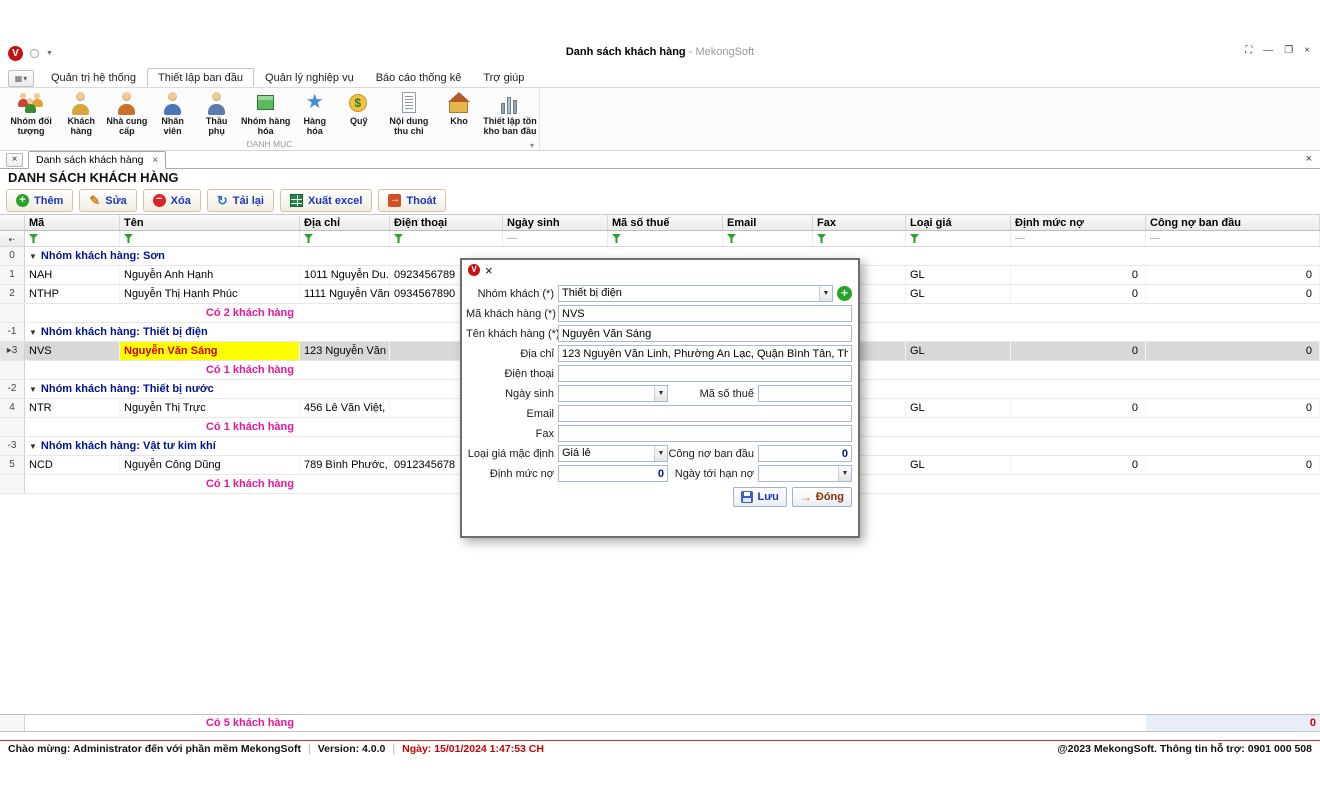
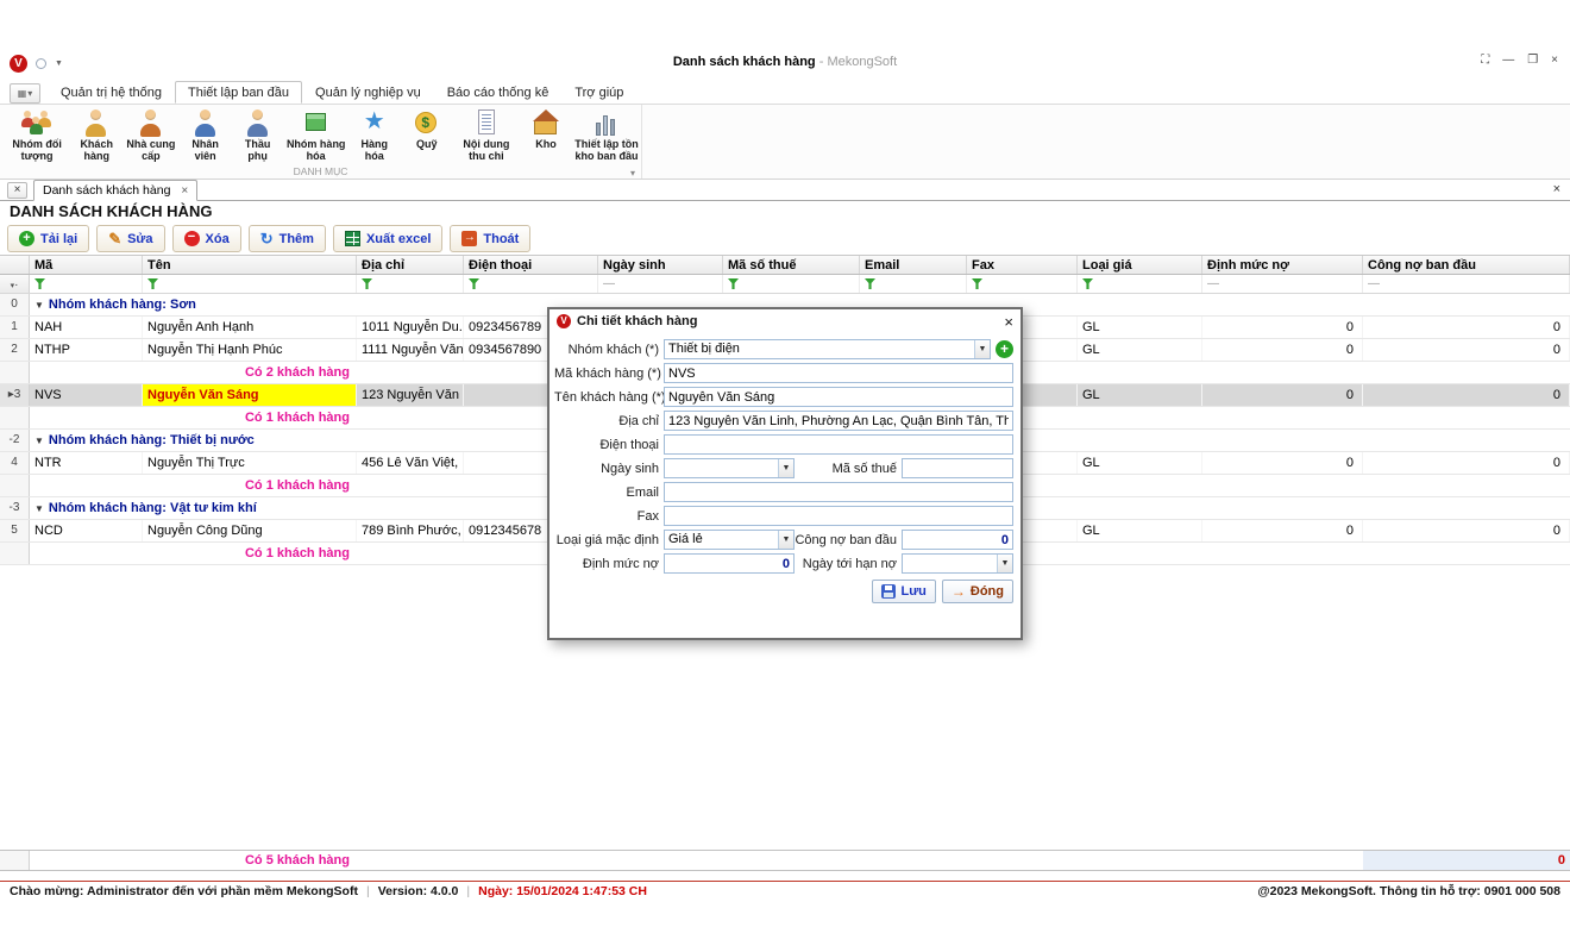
  V
  Danh sách khách hàng - MekongSoft
  ⛶
  —
  ❐
  ×
  ▦
  ▾
  Quản trị hệ thống
  Thiết lập ban đầu
  Quản lý nghiệp vụ
  Báo cáo thống kê
  Trợ giúp
  Nhóm đối tượng
  Khách hàng
  Nhà cung cấp
  Nhân viên
  Thầu phụ
  Nhóm hàng hóa
  ★
  Hàng hóa
  $
  Quỹ
  Nội dung thu chi
  Kho
  Thiết lập tồn kho ban đầu
  DANH MỤC
  ▾
  ×
  Danh sách khách hàng ×
  ×
  DANH SÁCH KHÁCH HÀNG
  +
- Thêm
+ Tải lại
  ✎
  Sửa
  −
  Xóa
  ↻
- Tải lại
+ Thêm
  Xuất excel
  →
  Thoát
  Mã
  Tên
  Địa chỉ
  Điện thoại
  Ngày sinh
  Mã số thuế
  Email
  Fax
  Loại giá
  Định mức nợ
  Công nợ ban đầu
  —
  —
  —
  0
  ▼ Nhóm khách hàng: Sơn
  1
  NAH
  Nguyễn Anh Hạnh
  1011 Nguyễn Du.
  0923456789
  GL
  0
  0
  2
  NTHP
  Nguyễn Thị Hạnh Phúc
  1111 Nguyễn Văn
  0934567890
  GL
  0
  0
  Có 2 khách hàng
- -1
- ▼ Nhóm khách hàng: Thiết bị điện
  ▸3
  NVS
  Nguyễn Văn Sáng
  123 Nguyễn Văn
  GL
  0
  0
  Có 1 khách hàng
  -2
  ▼ Nhóm khách hàng: Thiết bị nước
  4
  NTR
  Nguyễn Thị Trực
  456 Lê Văn Việt,
  GL
  0
  0
  Có 1 khách hàng
  -3
  ▼ Nhóm khách hàng: Vật tư kim khí
  5
  NCD
  Nguyễn Công Dũng
  789 Bình Phước,
  0912345678
  GL
  0
  0
  Có 1 khách hàng
  Có 5 khách hàng
  0
  V
+ Chi tiết khách hàng
  ×
  Nhóm khách (*)
  Thiết bị điện
  +
  Mã khách hàng (*)
  NVS
  Tên khách hàng (*
  Nguyễn Văn Sáng
  Địa chỉ
  123 Nguyễn Văn Linh, Phường An Lạc, Quận Bình Tân, T
  Điện thoại
  Ngày sinh
  Mã số thuế
  Email
  Fax
  Loại giá mặc định
  Giá lẻ
  Công nợ ban đầu
  0
  Định mức nợ
  0
  Ngày tới hạn nợ
  Lưu
  →
  Đóng
  Chào mừng: Administrator đến với phần mềm MekongSoft
  |
  Version: 4.0.0
  |
  Ngày: 15/01/2024 1:47:53 CH
  @2023 MekongSoft. Thông tin hỗ trợ: 0901 000 508
